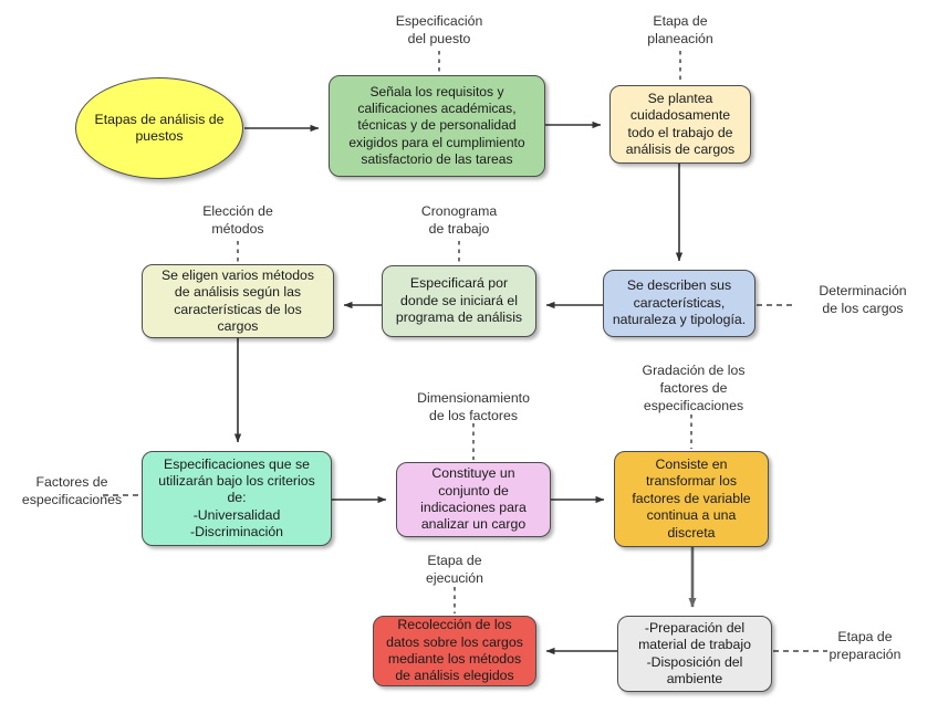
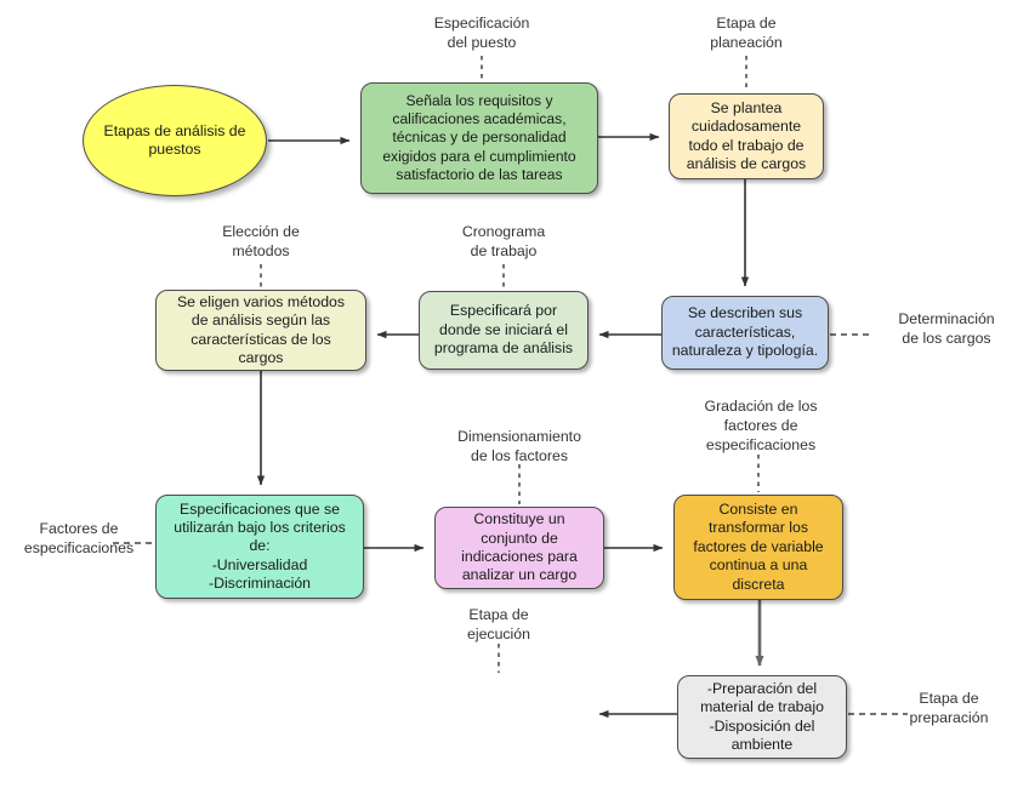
  Especificación
  del puesto
  Etapa de
  planeación
  Elección de
  métodos
  Cronograma
  de trabajo
  Determinación
  de los cargos
  Gradación de los
  factores de
  especificaciones
  Dimensionamiento
  de los factores
  Factores de
  especificaciones
  Etapa de
  ejecución
  Etapa de
  preparación
  Etapas de análisis de
  puestos
  Señala los requisitos y
  calificaciones académicas,
  técnicas y de personalidad
  exigidos para el cumplimiento
  satisfactorio de las tareas
  Se plantea
  cuidadosamente
  todo el trabajo de
  análisis de cargos
  Se describen sus
  características,
  naturaleza y tipología.
  Especificará por
  donde se iniciará el
  programa de análisis
  Se eligen varios métodos
  de análisis según las
  características de los
  cargos
  Especificaciones que se
  utilizarán bajo los criterios
  de:
  -Universalidad
  -Discriminación
  Constituye un
  conjunto de
  indicaciones para
  analizar un cargo
  Consiste en
  transformar los
  factores de variable
  continua a una
  discreta
  -Preparación del
  material de trabajo
  -Disposición del
  ambiente
- Recolección de los
- datos sobre los cargos
- mediante los métodos
- de análisis elegidos
